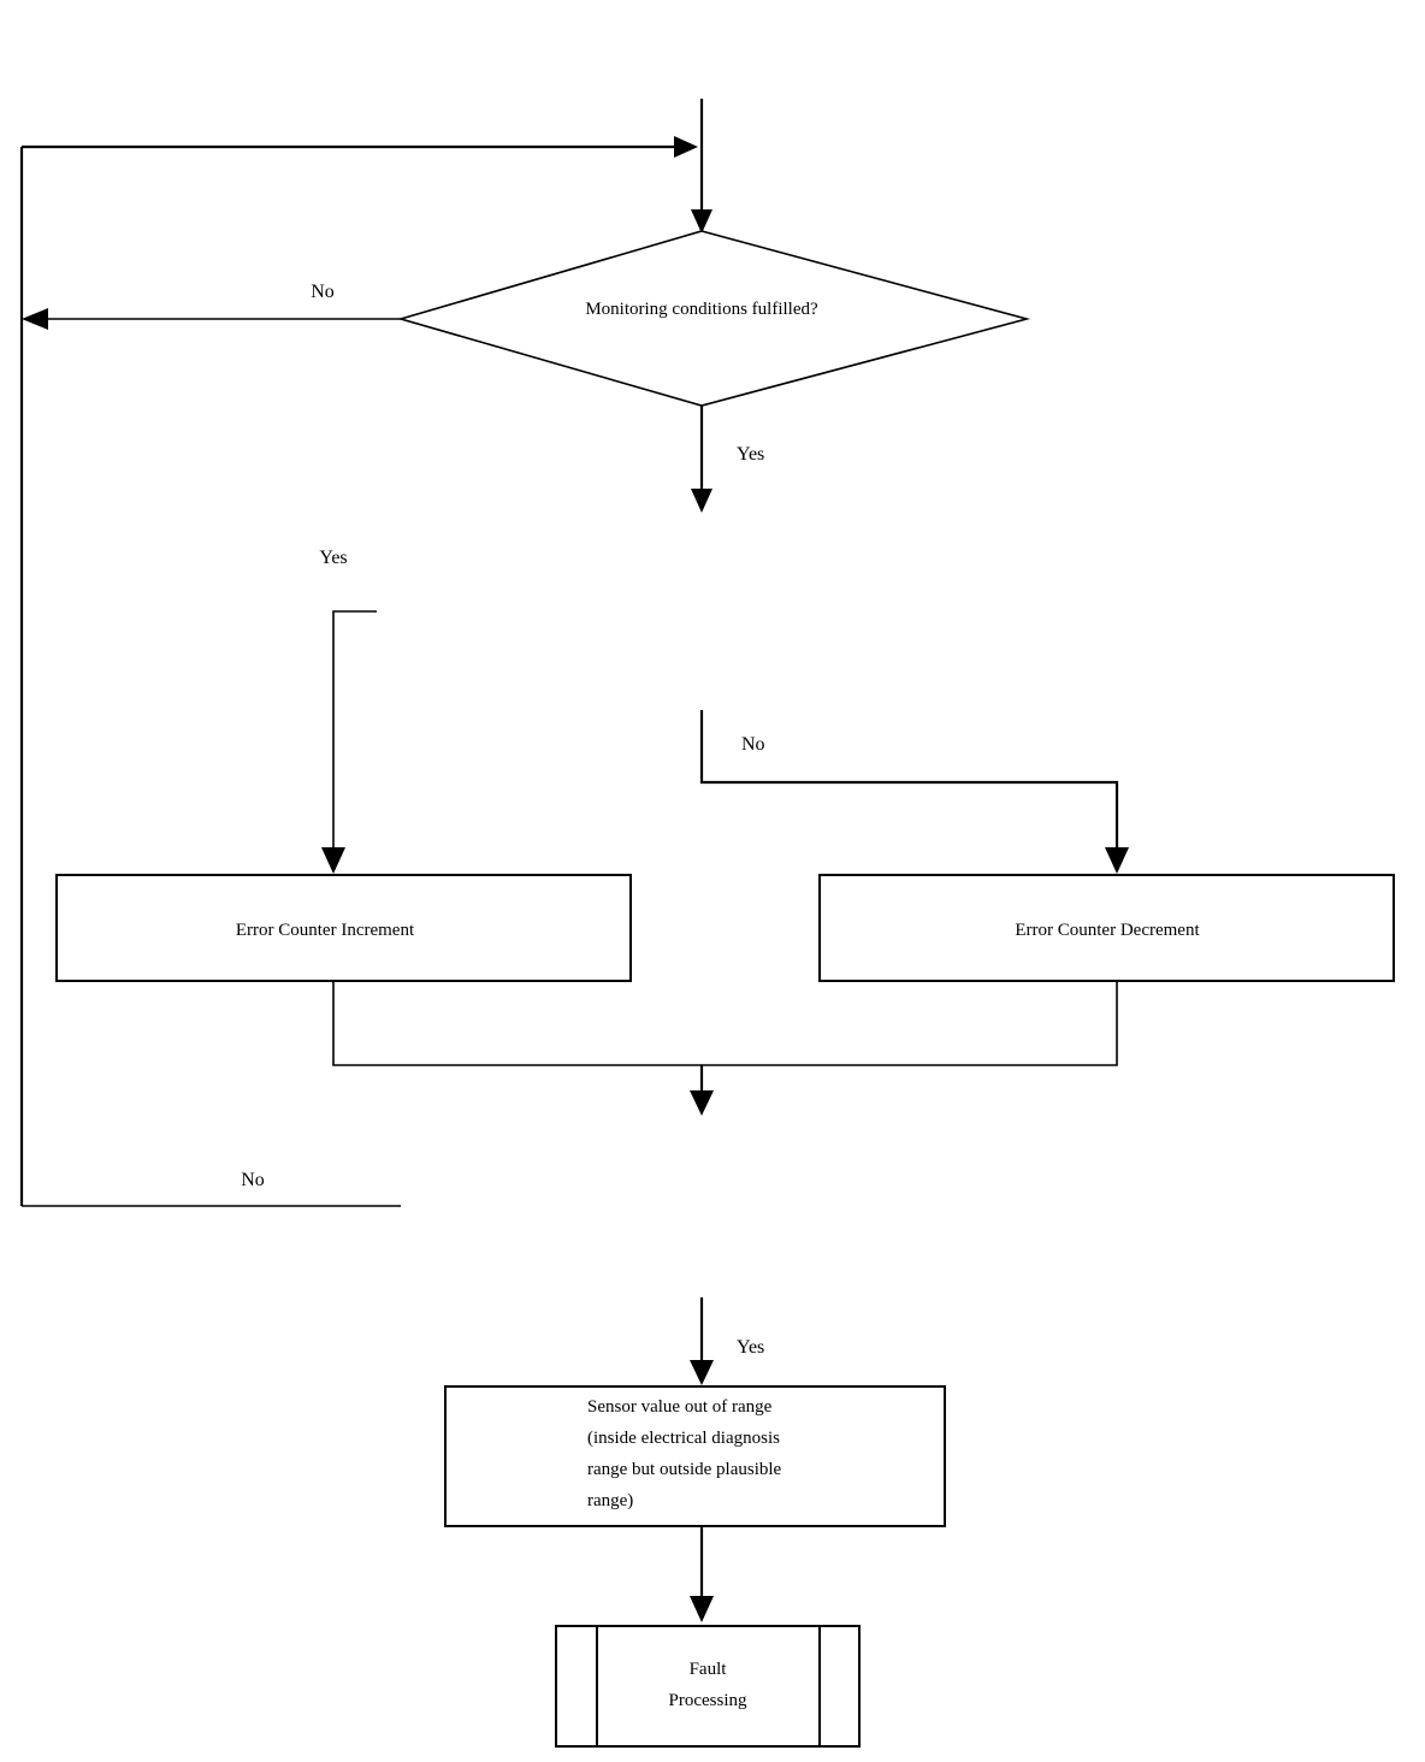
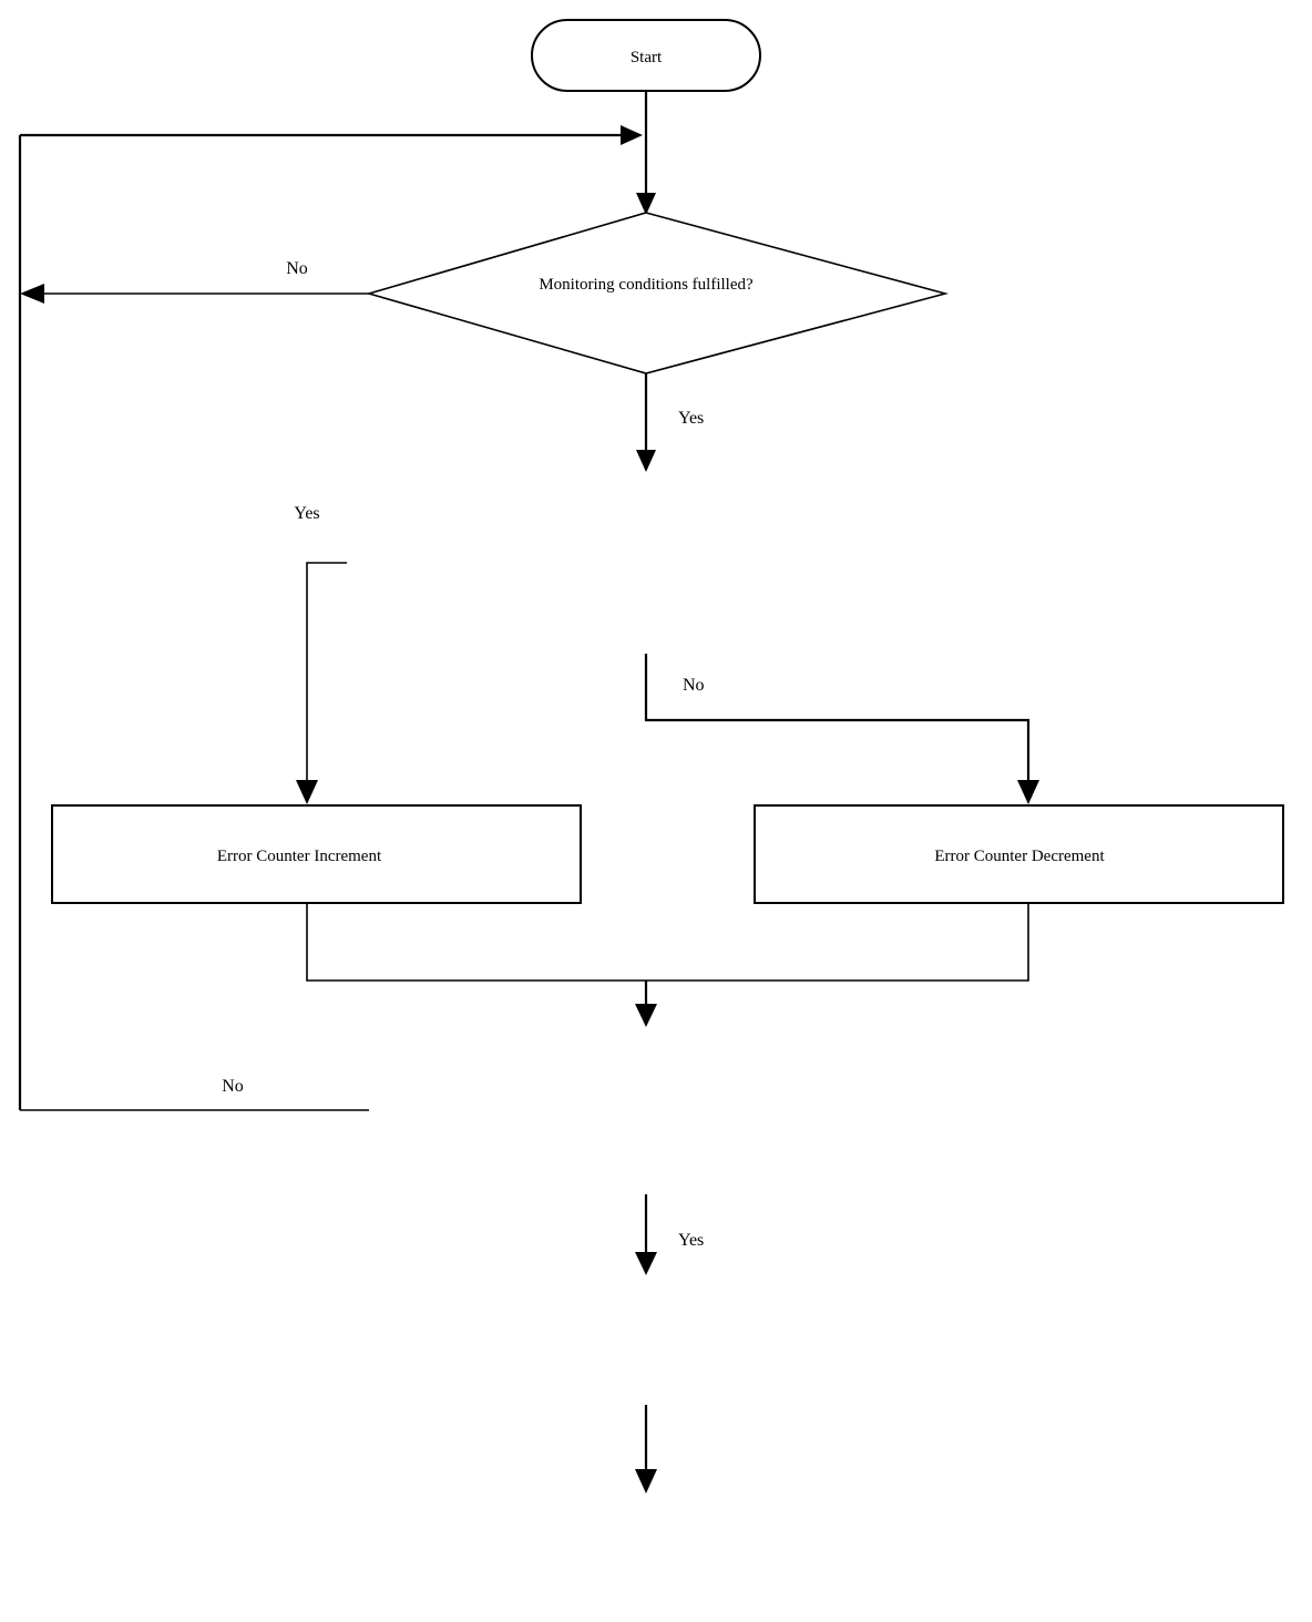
  No
  Yes
  Yes
  No
  No
  Yes
+ Start
  Monitoring conditions fulfilled?
  Error Counter Increment
  Error Counter Decrement
- Sensor value out of range
- (inside electrical diagnosis
- range but outside plausible
- range)
- Fault
- Processing
